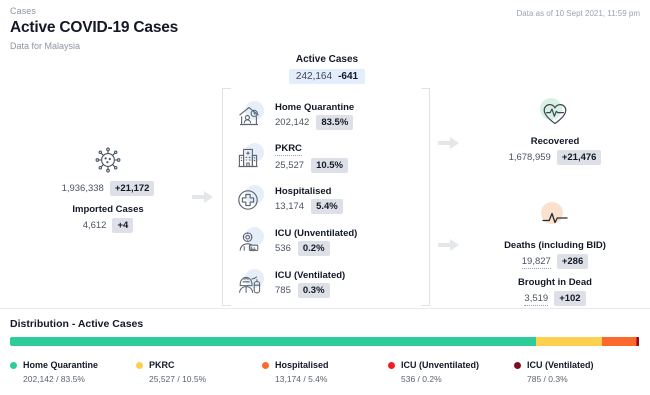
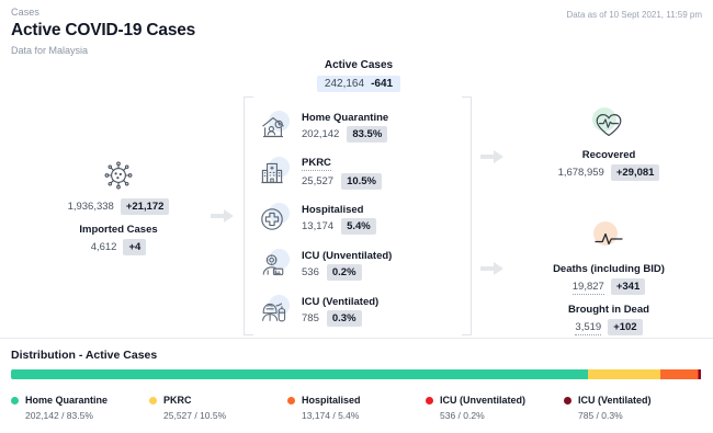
  Cases
  Active COVID-19 Cases
  Data for Malaysia
  Data as of 10 Sept 2021, 11:59 pm
  Active Cases
  242,164
  -641
  Home Quarantine
  202,142
  83.5%
  PKRC
  25,527
  10.5%
  Hospitalised
  13,174
  5.4%
  ICU (Unventilated)
  536
  0.2%
  ICU (Ventilated)
  785
  0.3%
  1,936,338
  +21,172
  Imported Cases
  4,612
  +4
  Recovered
  1,678,959
- +21,476
+ +29,081
  Deaths (including BID)
  19,827
- +286
+ +341
  Brought in Dead
  3,519
  +102
  Distribution - Active Cases
  Home Quarantine
  202,142 / 83.5%
  PKRC
  25,527 / 10.5%
  Hospitalised
  13,174 / 5.4%
  ICU (Unventilated)
  536 / 0.2%
  ICU (Ventilated)
  785 / 0.3%
